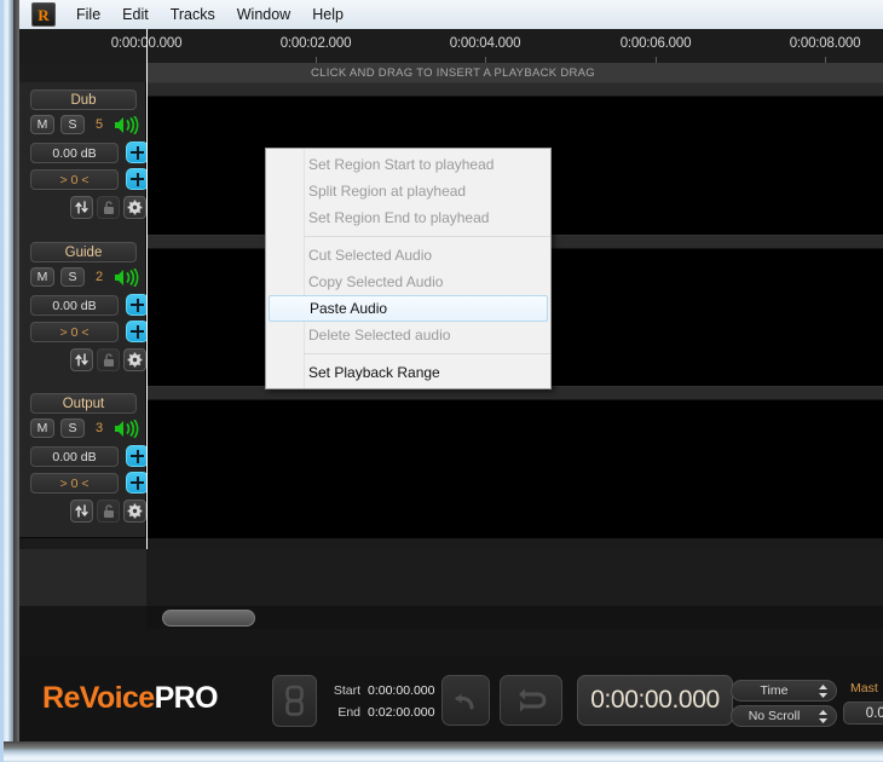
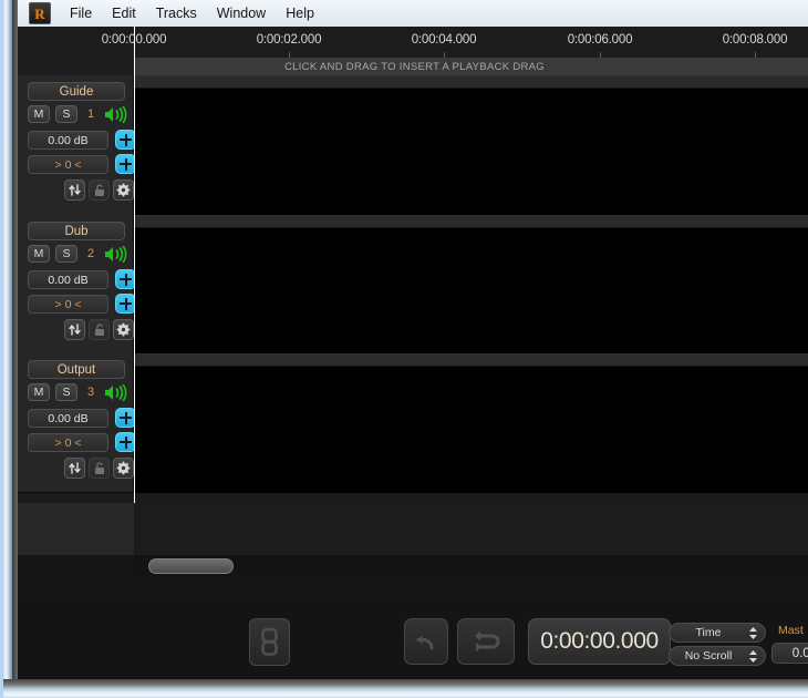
  R
  File
  Edit
  Tracks
  Window
  Help
  0:00:00.000
  0:00:02.000
  0:00:04.000
  0:00:06.000
  0:00:08.000
  CLICK AND DRAG TO INSERT A PLAYBACK DRAG
- Dub
+ Guide
  M
  S
- 5
+ 1
  0.00 dB
  > 0 <
- Guide
+ Dub
  M
  S
  2
  0.00 dB
  > 0 <
  Output
  M
  S
  3
  0.00 dB
  > 0 <
- Set Region Start to playhead
- Split Region at playhead
- Set Region End to playhead
- Cut Selected Audio
- Copy Selected Audio
- Paste Audio
- Delete Selected audio
- Set Playback Range
- ReVoicePRO
- Start 0:00:00.000
- End 0:02:00.000
  0:00:00.000
  Time
  No Scroll
  Mast
  0.0
